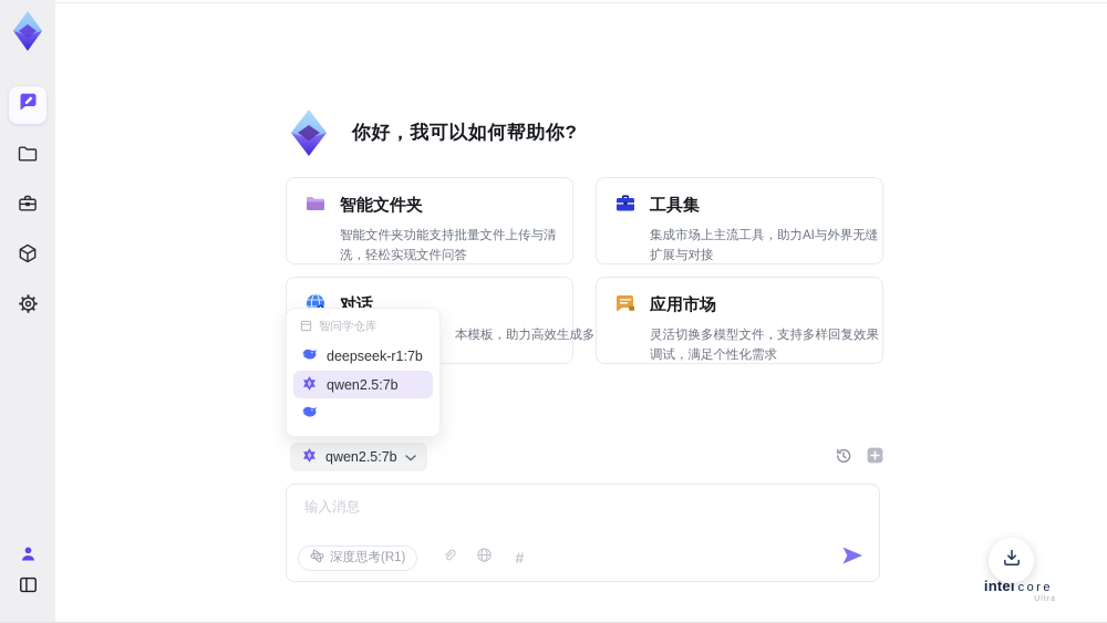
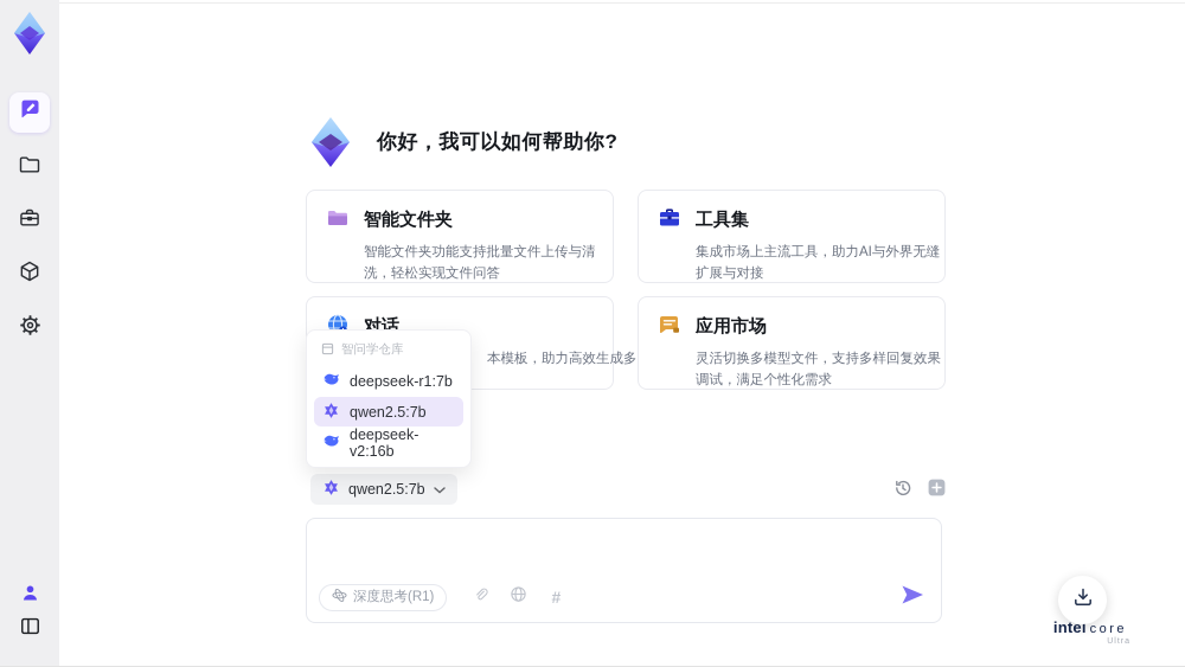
  你好，我可以如何帮助你?
  智能文件夹
  智能文件夹功能支持批量文件上传与清洗，轻松实现文件问答
  工具集
  集成市场上主流工具，助力AI与外界无缝扩展与对接
  对话
  本模板，助力高效生成多
  应用市场
  灵活切换多模型文件，支持多样回复效果调试，满足个性化需求
  智问学仓库
  deepseek-r1:7b
  qwen2.5:7b
+ deepseek-v2:16b
  qwen2.5:7b
- 输入消息
  深度思考(R1)
  #
  intel
  core
